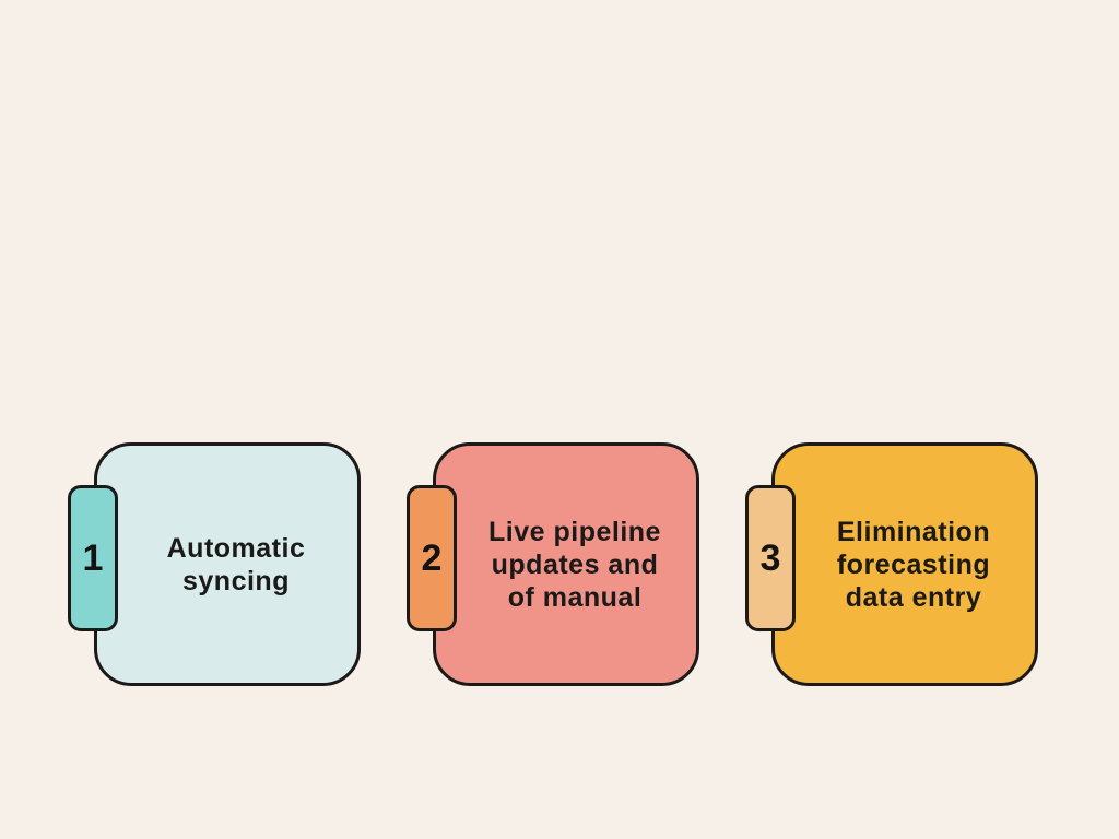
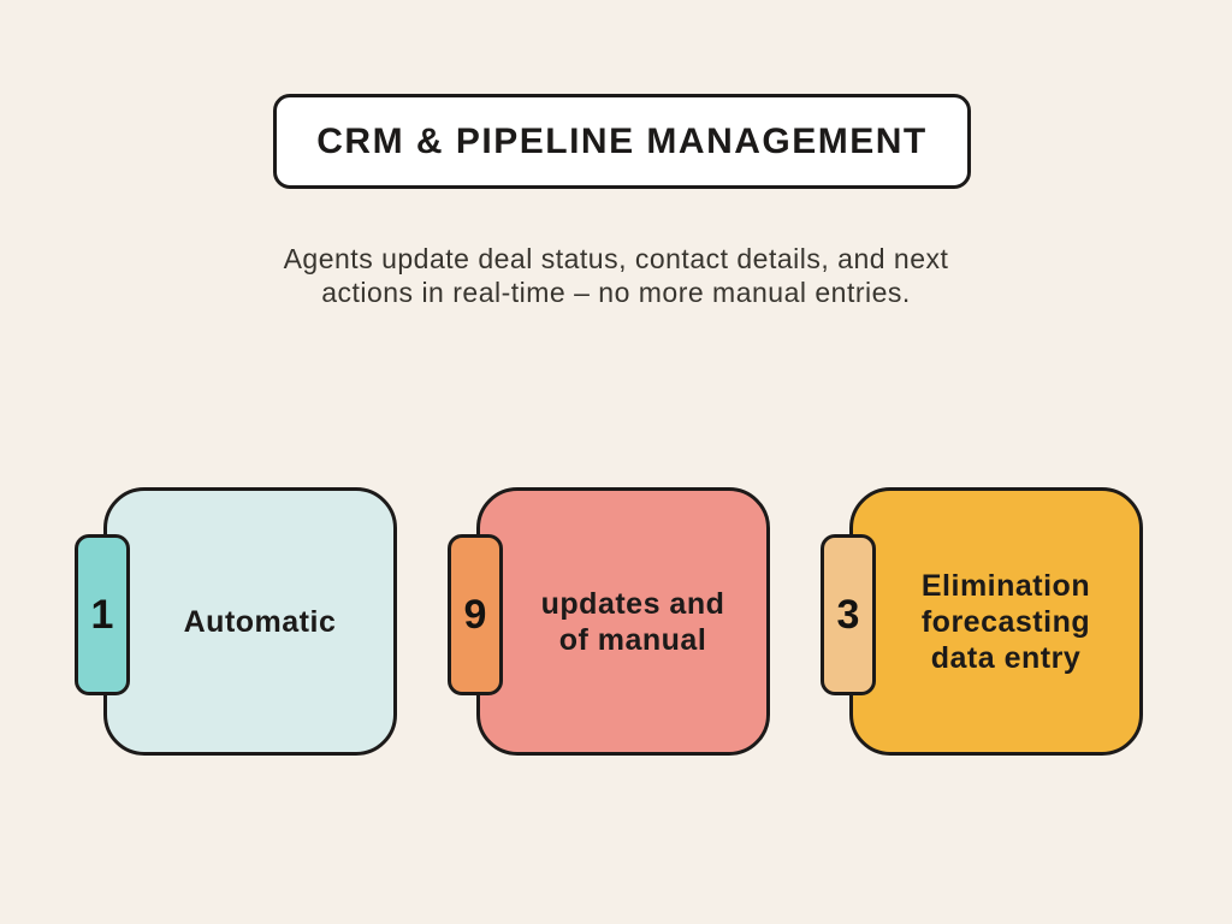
+ CRM & PIPELINE MANAGEMENT
+ Agents update deal status, contact details, and next
+ actions in real-time – no more manual entries.
  Automatic
- syncing
- Live pipeline
  updates and
  of manual
  Elimination
  forecasting
  data entry
  1
- 2
+ 9
  3
